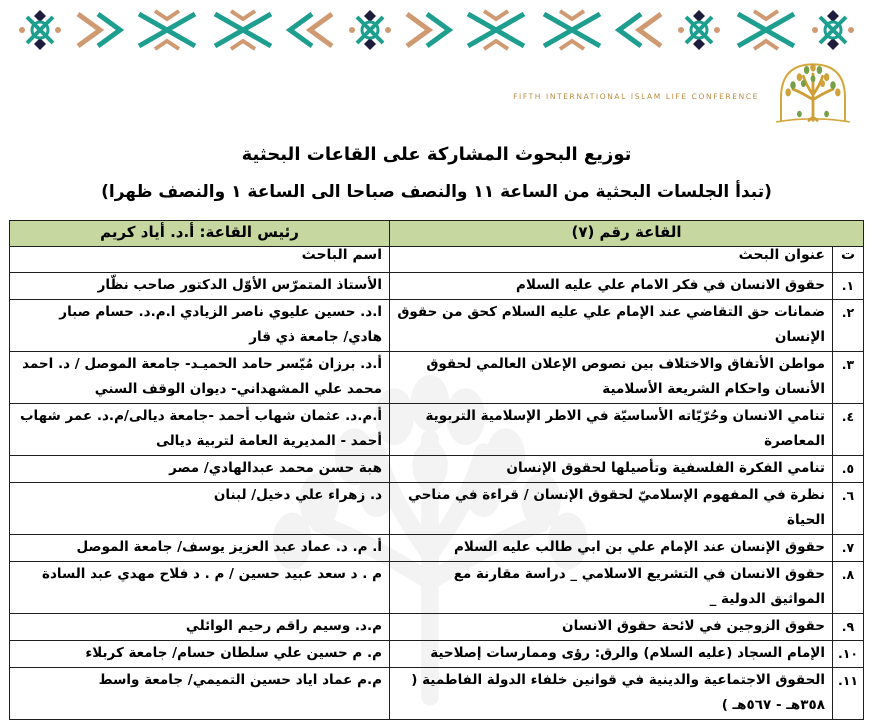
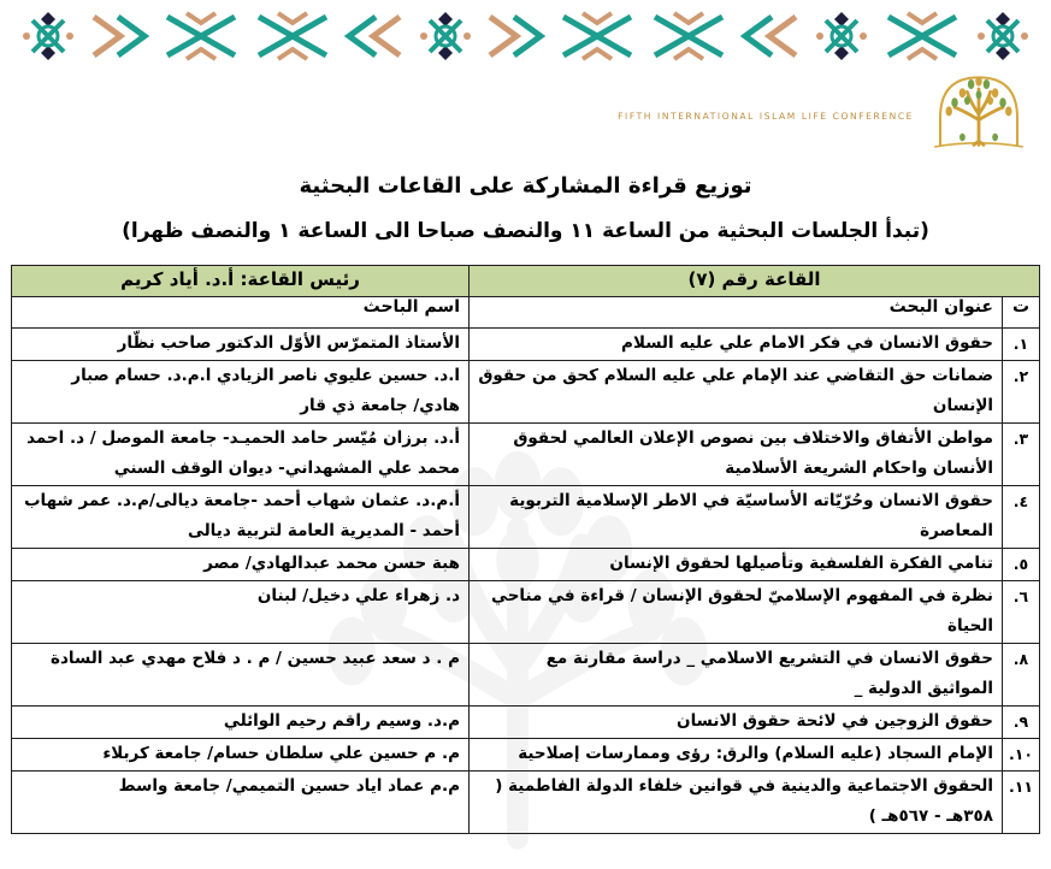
  FIFTH INTERNATIONAL ISLAM LIFE CONFERENCE
- توزيع البحوث المشاركة على القاعات البحثية
+ توزيع قراءة المشاركة على القاعات البحثية
  (تبدأ الجلسات البحثية من الساعة ١١ والنصف صباحا الى الساعة ١ والنصف ظهرا)
  القاعة رقم (٧)	رئيس القاعة: أ.د. أياد كريم
  ت	عنوان البحث	اسم الباحث
  ١.	حقوق الانسان في فكر الامام علي عليه السلام	الأستاذ المتمرّس الأوّل الدكتور صاحب نظّار
  ٢.	ضمانات حق التقاضي عند الإمام علي عليه السلام كحق من حقوق الإنسان	ا.د. حسين عليوي ناصر الزيادي ا.م.د. حسام صبار هادي/ جامعة ذي قار
  ٣.	مواطن الأتفاق والاختلاف بين نصوص الإعلان العالمي لحقوق الأنسان واحكام الشريعة الأسلامية	أ.د. برزان مُيّسر حامد الحميـد- جامعة الموصل / د. احمد محمد علي المشهداني- ديوان الوقف السني
- ٤.	تنامي الانسان وحُرّيّاته الأساسيّة في الاطر الإسلامية التربوية المعاصرة	أ.م.د. عثمان شهاب أحمد -جامعة ديالى/م.د. عمر شهاب أحمد - المديرية العامة لتربية ديالى
+ ٤.	حقوق الانسان وحُرّيّاته الأساسيّة في الاطر الإسلامية التربوية المعاصرة	أ.م.د. عثمان شهاب أحمد -جامعة ديالى/م.د. عمر شهاب أحمد - المديرية العامة لتربية ديالى
  ٥.	تنامي الفكرة الفلسفية وتأصيلها لحقوق الإنسان	هبة حسن محمد عبدالهادي/ مصر
  ٦.	نظرة في المفهوم الإسلاميّ لحقوق الإنسان / قراءة في مناحي الحياة	د. زهراء علي دخيل/ لبنان
- ٧.	حقوق الإنسان عند الإمام علي بن ابي طالب عليه السلام	أ. م. د. عماد عبد العزيز يوسف/ جامعة الموصل
  ٨.	حقوق الانسان في التشريع الاسلامي _ دراسة مقارنة مع المواثيق الدولية _	م . د سعد عبيد حسين / م . د فلاح مهدي عبد السادة
  ٩.	حقوق الزوجين في لائحة حقوق الانسان	م.د. وسيم راقم رحيم الوائلي
  ١٠.	الإمام السجاد (عليه السلام) والرق: رؤى وممارسات إصلاحية	م. م حسين علي سلطان حسام/ جامعة كربلاء
  ١١.	الحقوق الاجتماعية والدينية في قوانين خلفاء الدولة الفاطمية ( ٣٥٨هـ - ٥٦٧هـ )	م.م عماد اياد حسين التميمي/ جامعة واسط
